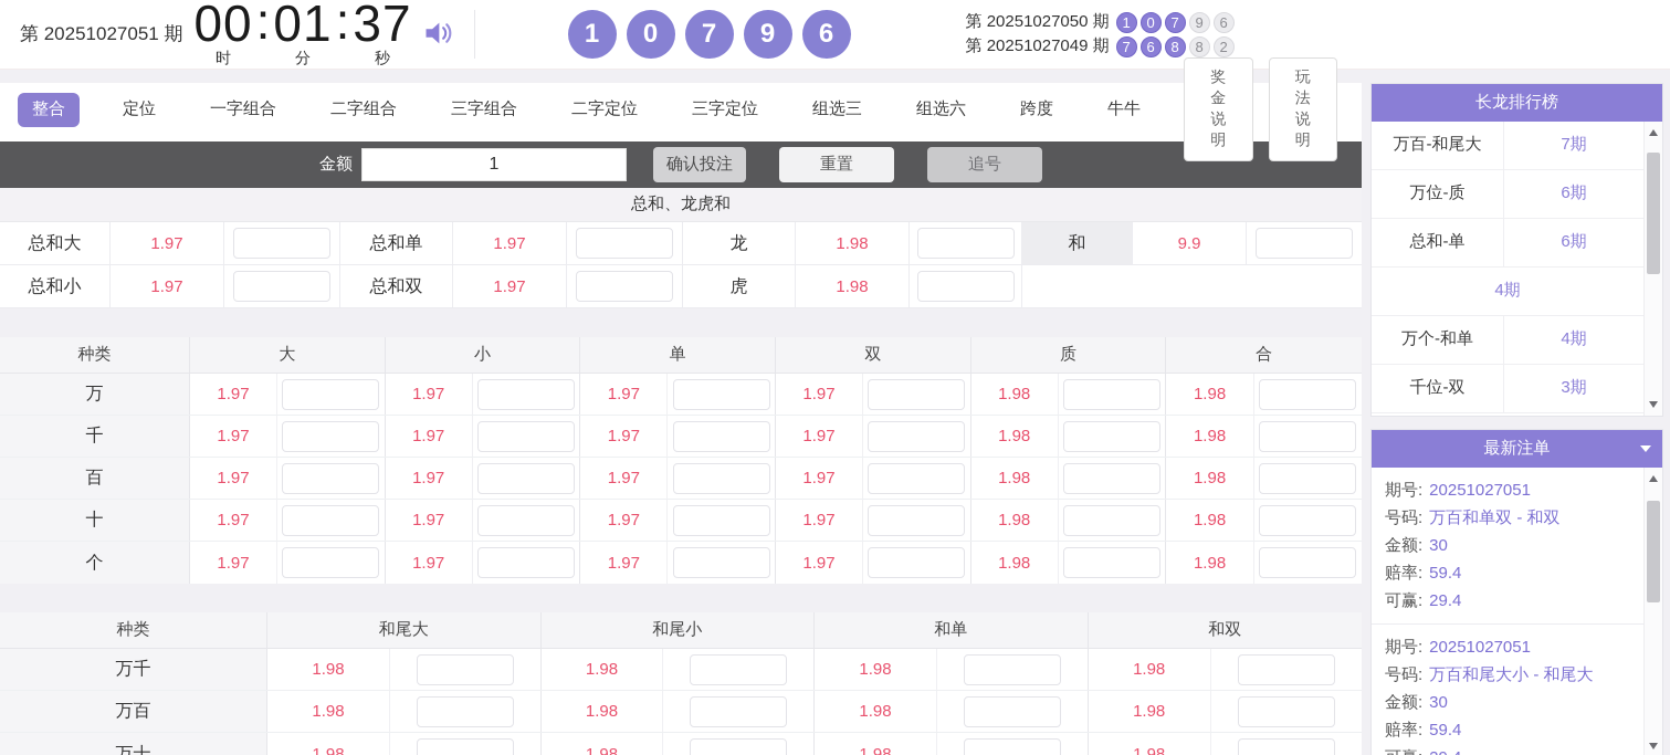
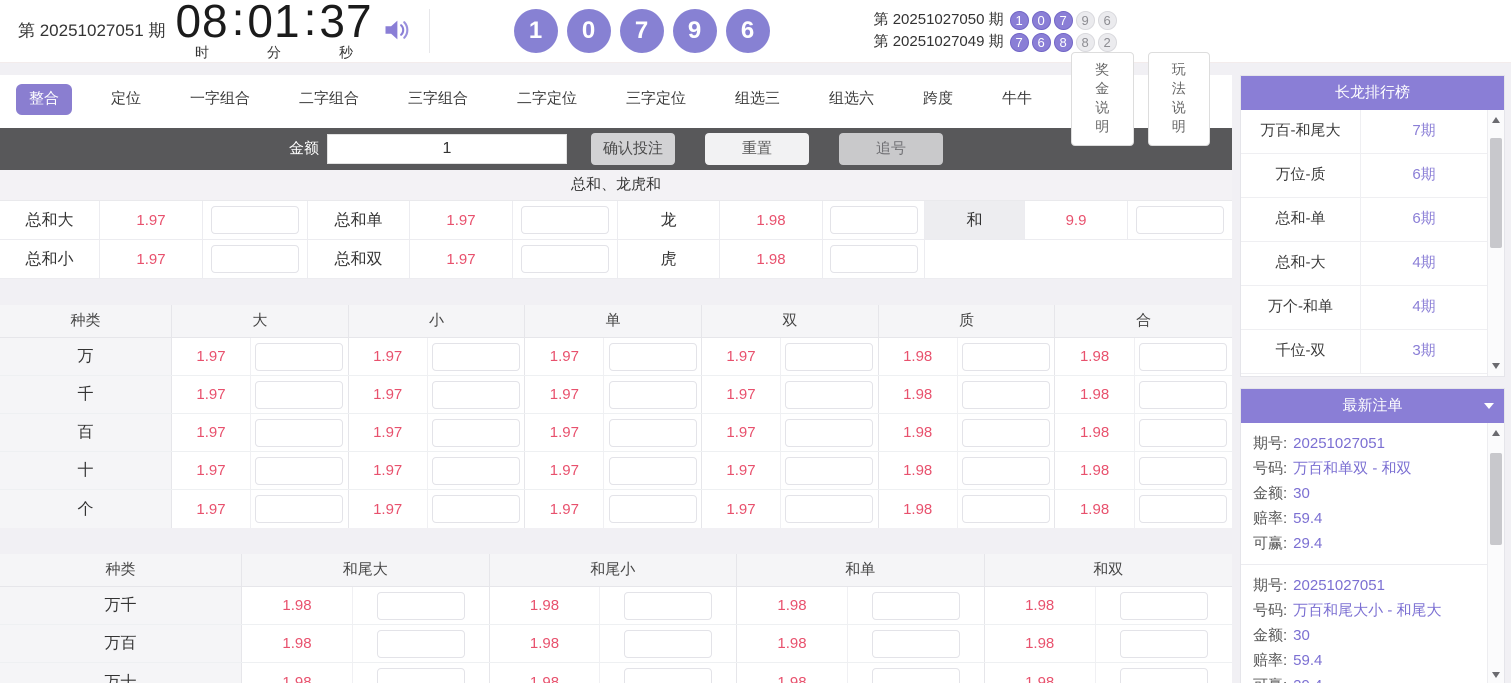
  第 20251027051 期
- 00
+ 08
  时
  :
  01
  分
  :
  37
  秒
  1
  0
  7
  9
  6
  第 20251027050 期
  1
  0
  7
  9
  6
  第 20251027049 期
  7
  6
  8
  8
  2
  整合
  定位
  一字组合
  二字组合
  三字组合
  二字定位
  三字定位
  组选三
  组选六
  跨度
  牛牛
  奖金说明
  玩法说明
  金额
  1
  确认投注
  重置
  追号
  总和、龙虎和
  总和大
  1.97
  总和单
  1.97
  龙
  1.98
  和
  9.9
  总和小
  1.97
  总和双
  1.97
  虎
  1.98
  种类
  大
  小
  单
  双
  质
  合
  万
  1.97
  1.97
  1.97
  1.97
  1.98
  1.98
  千
  1.97
  1.97
  1.97
  1.97
  1.98
  1.98
  百
  1.97
  1.97
  1.97
  1.97
  1.98
  1.98
  十
  1.97
  1.97
  1.97
  1.97
  1.98
  1.98
  个
  1.97
  1.97
  1.97
  1.97
  1.98
  1.98
  种类
  和尾大
  和尾小
  和单
  和双
  万千
  1.98
  1.98
  1.98
  1.98
  万百
  1.98
  1.98
  1.98
  1.98
  万十
  1.98
  1.98
  1.98
  1.98
  长龙排行榜
  万百-和尾大
  7期
  万位-质
  6期
  总和-单
  6期
+ 总和-大
  4期
  万个-和单
  4期
  千位-双
  3期
  最新注单
  期号: 20251027051
  号码: 万百和单双 - 和双
  金额: 30
  赔率: 59.4
  可赢: 29.4
  期号: 20251027051
  号码: 万百和尾大小 - 和尾大
  金额: 30
  赔率: 59.4
